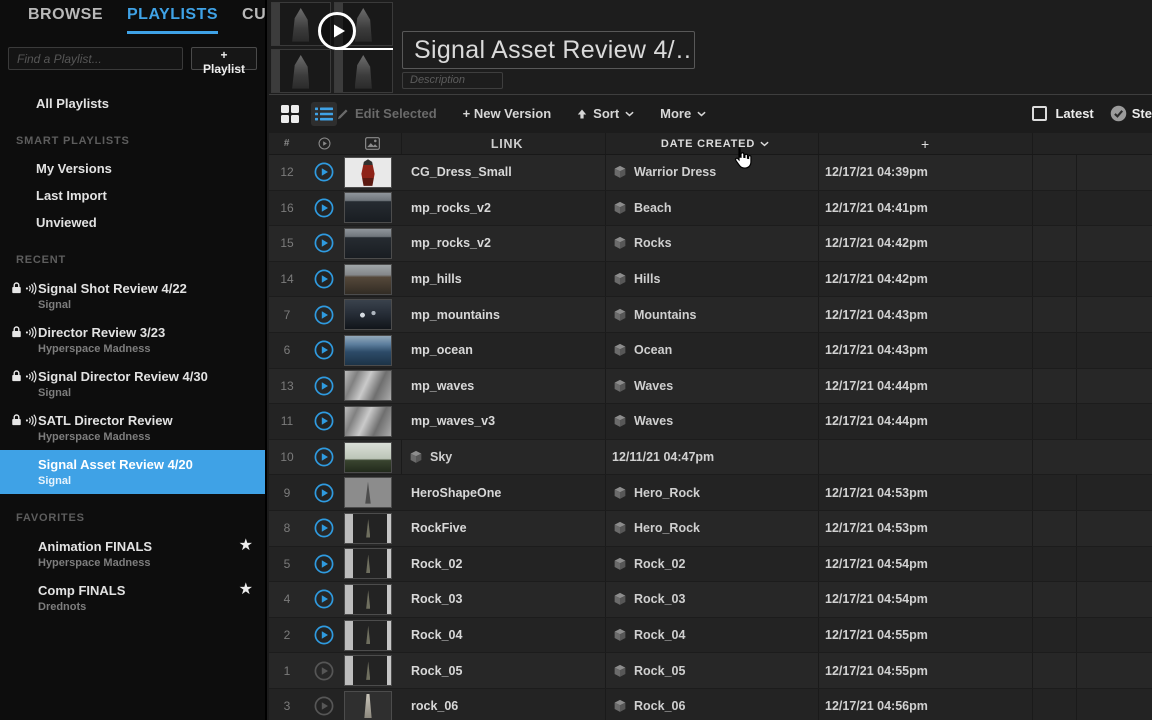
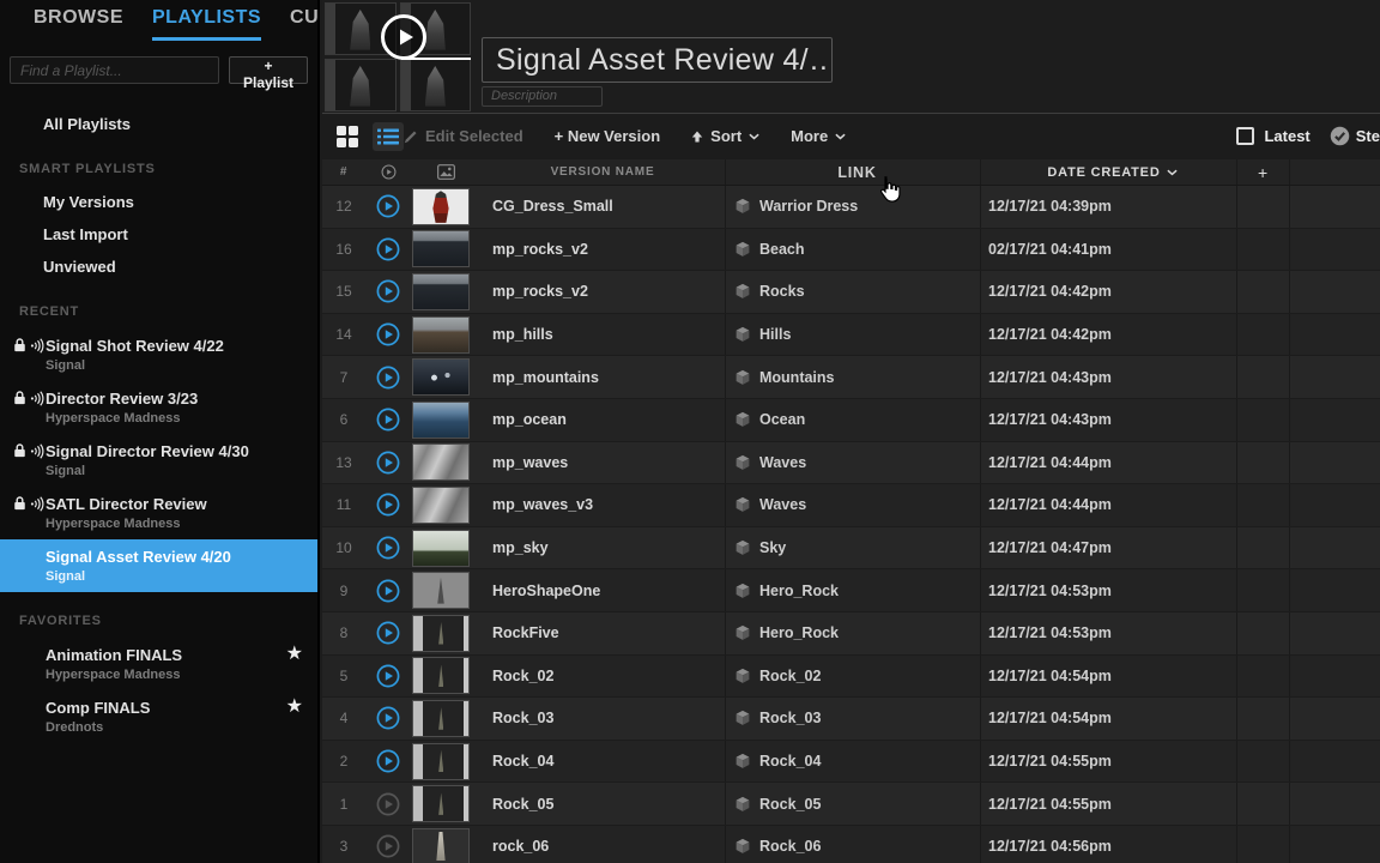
  BROWSE
  PLAYLISTS
  Find a Playlist...
  + Playlist
  All Playlists
  SMART PLAYLISTS
  My Versions
  Last Import
  Unviewed
  RECENT
  Signal Shot Review 4/22
  Signal
  Director Review 3/23
  Hyperspace Madness
  Signal Director Review 4/30
  Signal
  SATL Director Review
  Hyperspace Madness
  Signal Asset Review 4/20
  Signal
  FAVORITES
  Animation FINALS
  Hyperspace Madness
  ★
  Comp FINALS
  Drednots
  ★
  Signal Asset Review 4/…
  Description
  Edit Selected
  + New Version
  Sort
  More
  Latest
  Ste
  #
+ VERSION NAME
  LINK
  DATE CREATED
  +
  12
  CG_Dress_Small
  Warrior Dress
  12/17/21 04:39pm
  16
  mp_rocks_v2
  Beach
- 12/17/21 04:41pm
+ 02/17/21 04:41pm
  15
  mp_rocks_v2
  Rocks
  12/17/21 04:42pm
  14
  mp_hills
  Hills
  12/17/21 04:42pm
  7
  mp_mountains
  Mountains
  12/17/21 04:43pm
  6
  mp_ocean
  Ocean
  12/17/21 04:43pm
  13
  mp_waves
  Waves
  12/17/21 04:44pm
  11
  mp_waves_v3
  Waves
  12/17/21 04:44pm
  10
+ mp_sky
  Sky
- 12/11/21 04:47pm
+ 12/17/21 04:47pm
  9
  HeroShapeOne
  Hero_Rock
  12/17/21 04:53pm
  8
  RockFive
  Hero_Rock
  12/17/21 04:53pm
  5
  Rock_02
  Rock_02
  12/17/21 04:54pm
  4
  Rock_03
  Rock_03
  12/17/21 04:54pm
  2
  Rock_04
  Rock_04
  12/17/21 04:55pm
  1
  Rock_05
  Rock_05
  12/17/21 04:55pm
  3
  rock_06
  Rock_06
  12/17/21 04:56pm
